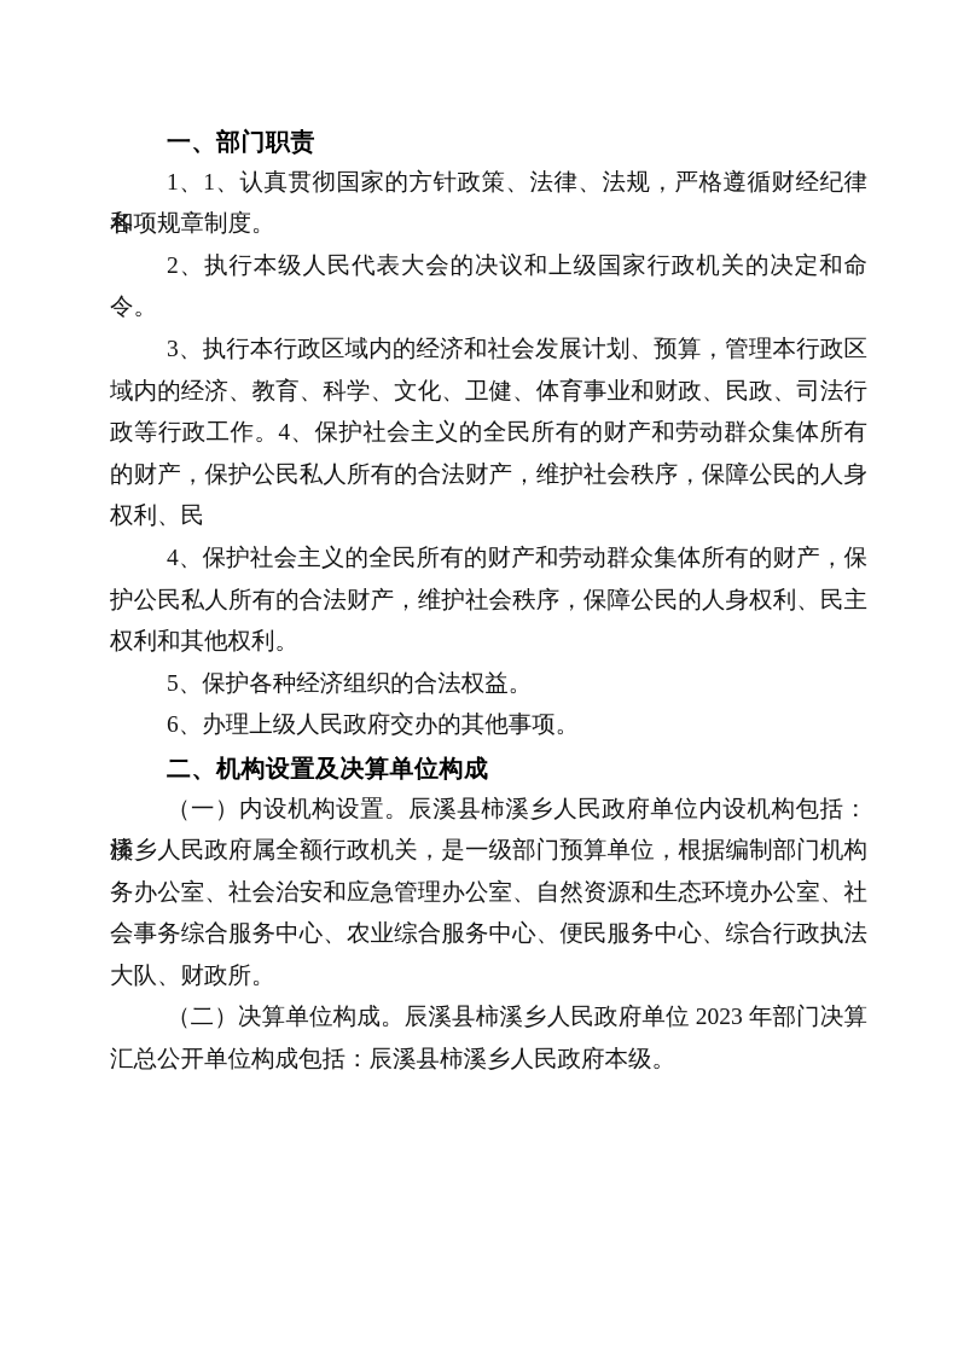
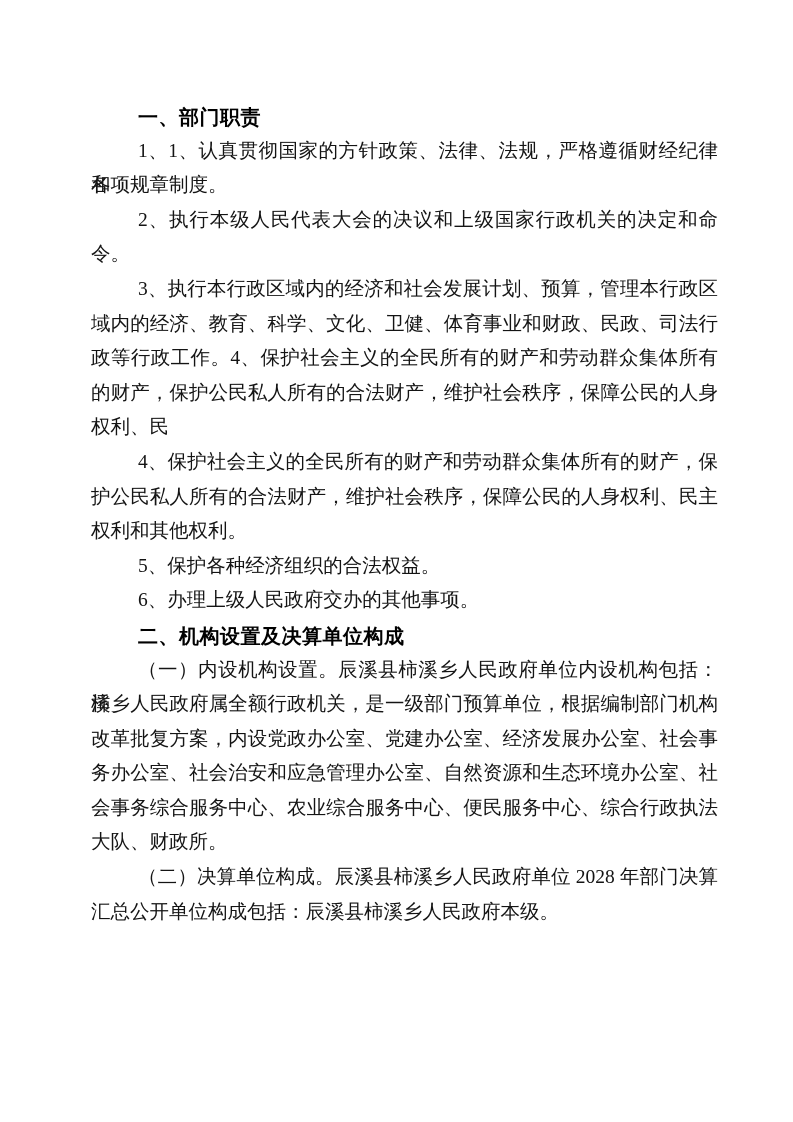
  一、部门职责
  1、1、认真贯彻国家的方针政策、法律、法规，严格遵循财经纪律和
  各项规章制度。
  2、执行本级人民代表大会的决议和上级国家行政机关的决定和命
  令。
  3、执行本行政区域内的经济和社会发展计划、预算，管理本行政区
  域内的经济、教育、科学、文化、卫健、体育事业和财政、民政、司法行
  政等行政工作。4、保护社会主义的全民所有的财产和劳动群众集体所有
  的财产，保护公民私人所有的合法财产，维护社会秩序，保障公民的人身
  权利、民
  4、保护社会主义的全民所有的财产和劳动群众集体所有的财产，保
  护公民私人所有的合法财产，维护社会秩序，保障公民的人身权利、民主
  权利和其他权利。
  5、保护各种经济组织的合法权益。
  6、办理上级人民政府交办的其他事项。
  二、机构设置及决算单位构成
  （一）内设机构设置。辰溪县柿溪乡人民政府单位内设机构包括：柿
  溪乡人民政府属全额行政机关，是一级部门预算单位，根据编制部门机构
+ 改革批复方案，内设党政办公室、党建办公室、经济发展办公室、社会事
  务办公室、社会治安和应急管理办公室、自然资源和生态环境办公室、社
  会事务综合服务中心、农业综合服务中心、便民服务中心、综合行政执法
  大队、财政所。
- （二）决算单位构成。辰溪县柿溪乡人民政府单位 2023 年部门决算
+ （二）决算单位构成。辰溪县柿溪乡人民政府单位 2028 年部门决算
  汇总公开单位构成包括：辰溪县柿溪乡人民政府本级。
